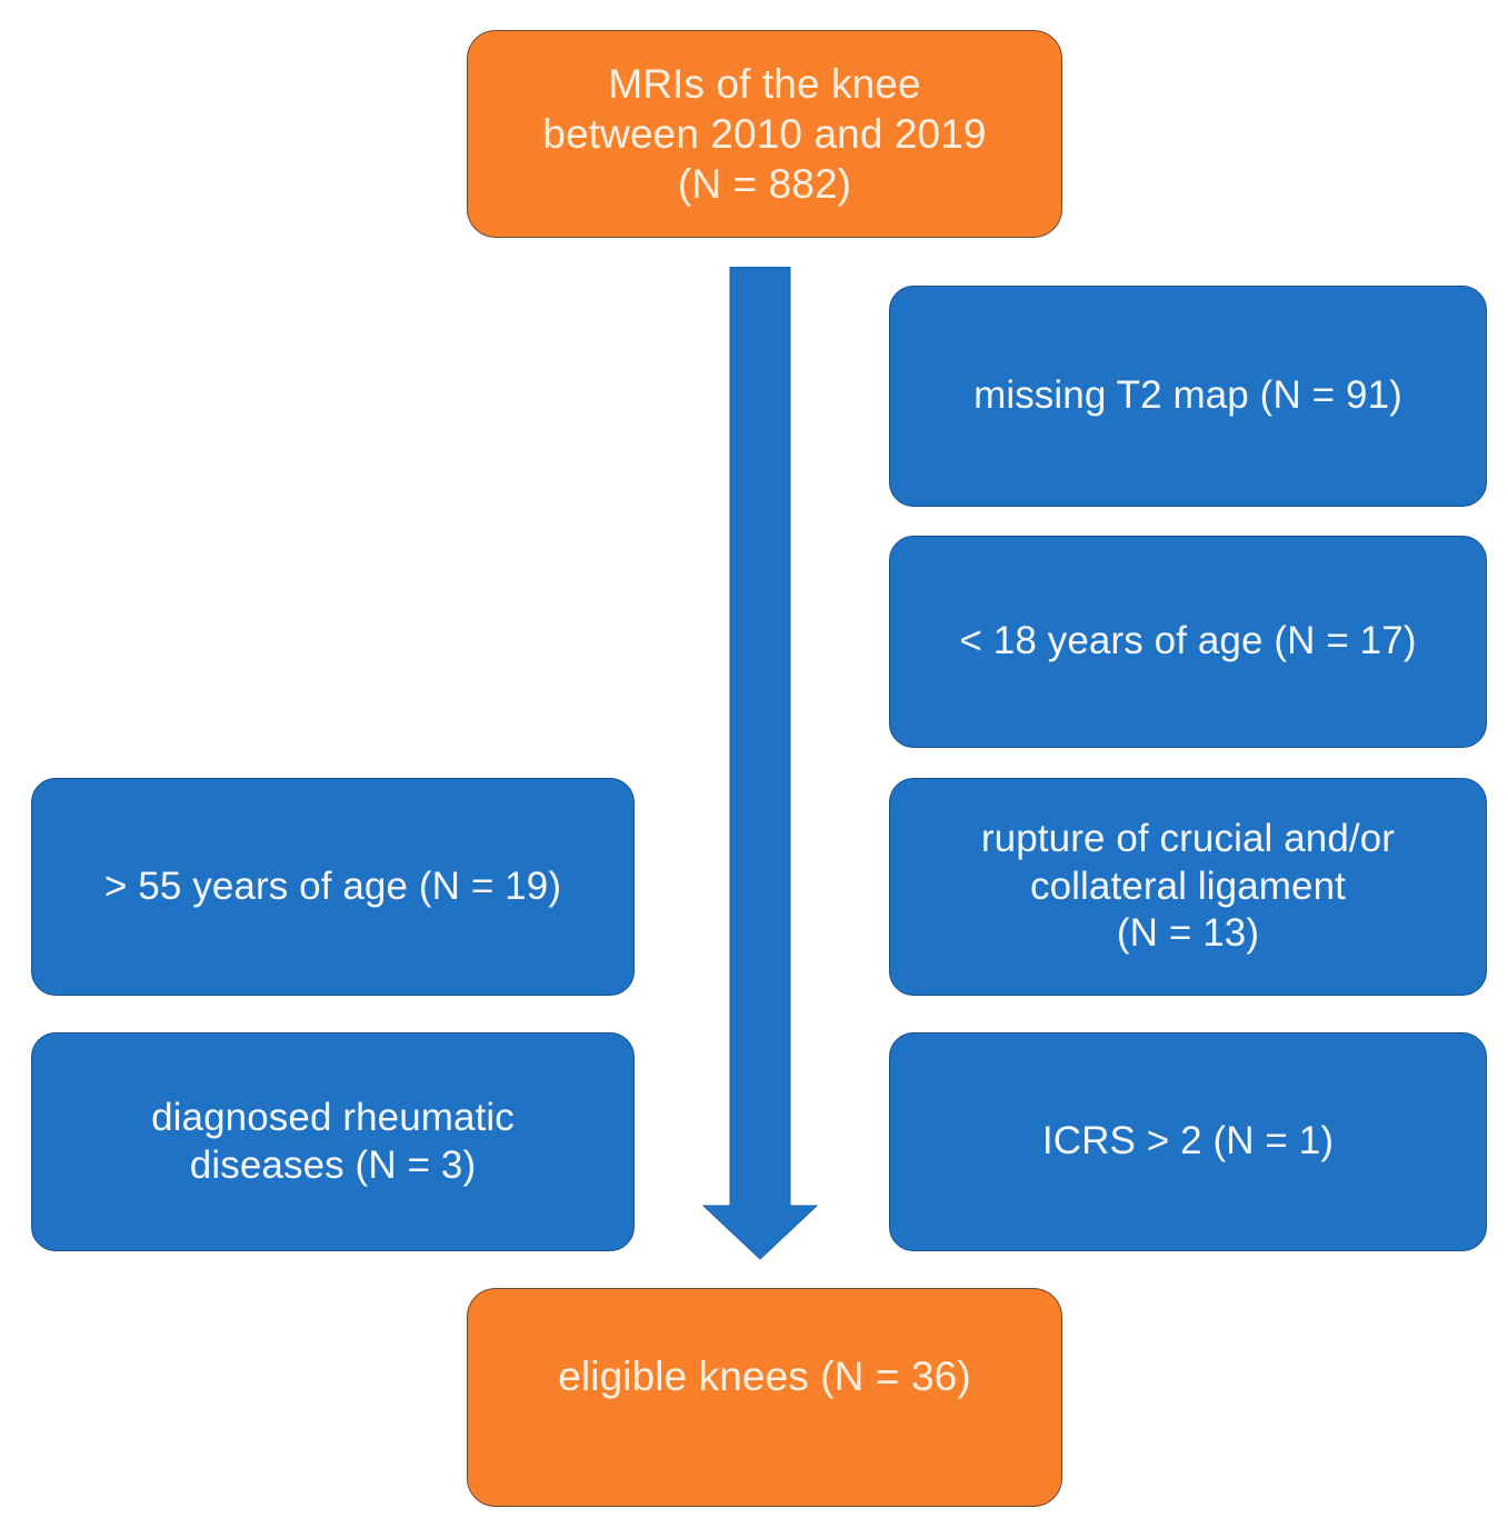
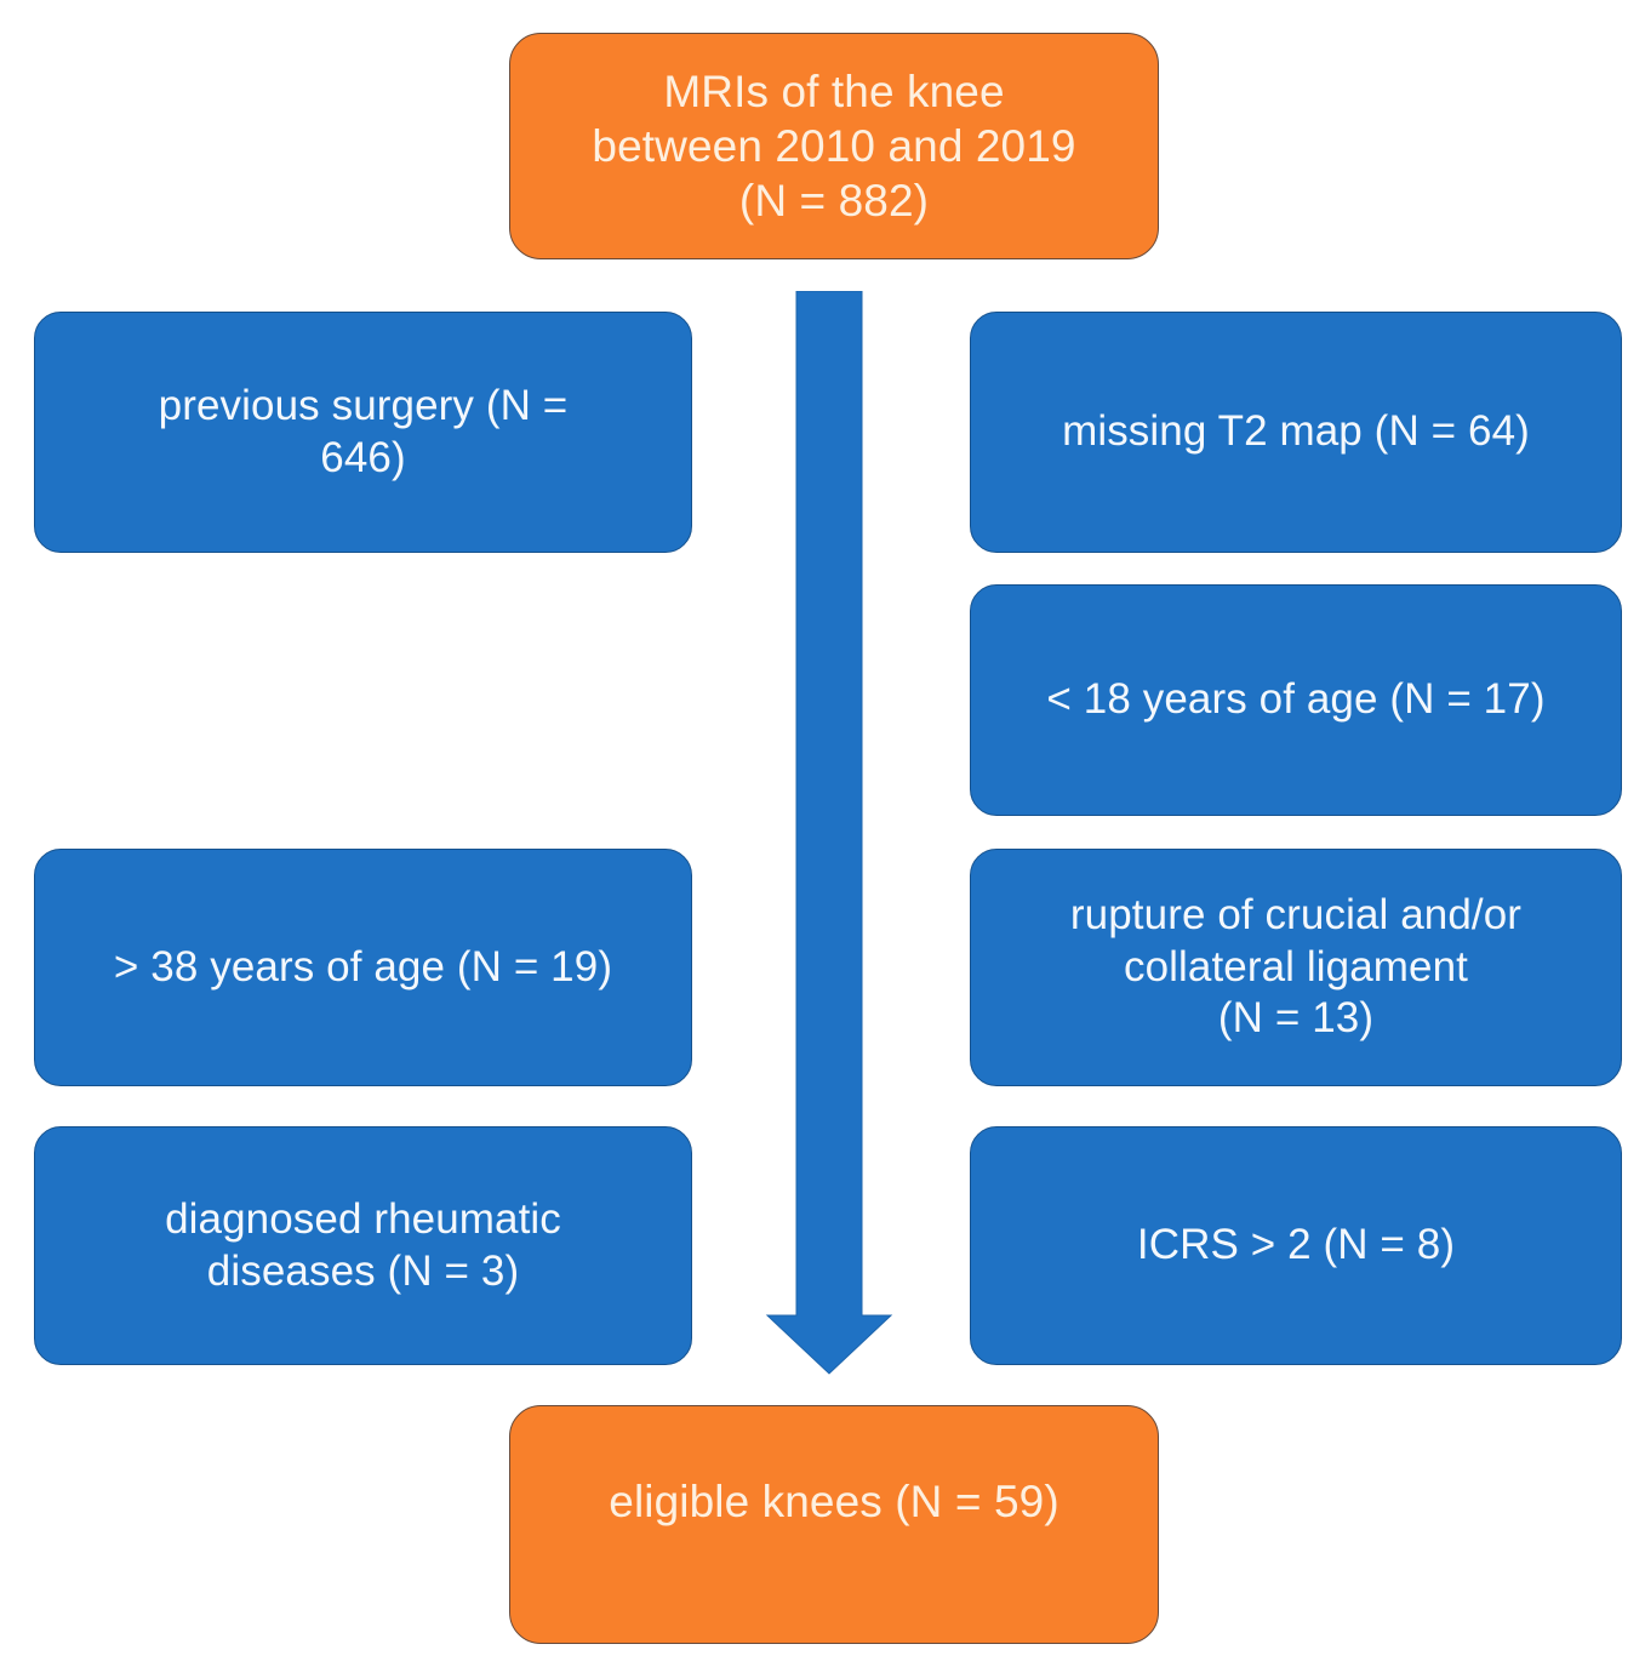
  MRIs of the knee
  between 2010 and 2019
  (N = 882)
+ previous surgery (N =
+ 646)
- > 55 years of age (N = 19)
+ > 38 years of age (N = 19)
  diagnosed rheumatic
  diseases (N = 3)
- missing T2 map (N = 91)
+ missing T2 map (N = 64)
  < 18 years of age (N = 17)
  rupture of crucial and/or
  collateral ligament
  (N = 13)
- ICRS > 2 (N = 1)
+ ICRS > 2 (N = 8)
- eligible knees (N = 36)
+ eligible knees (N = 59)
